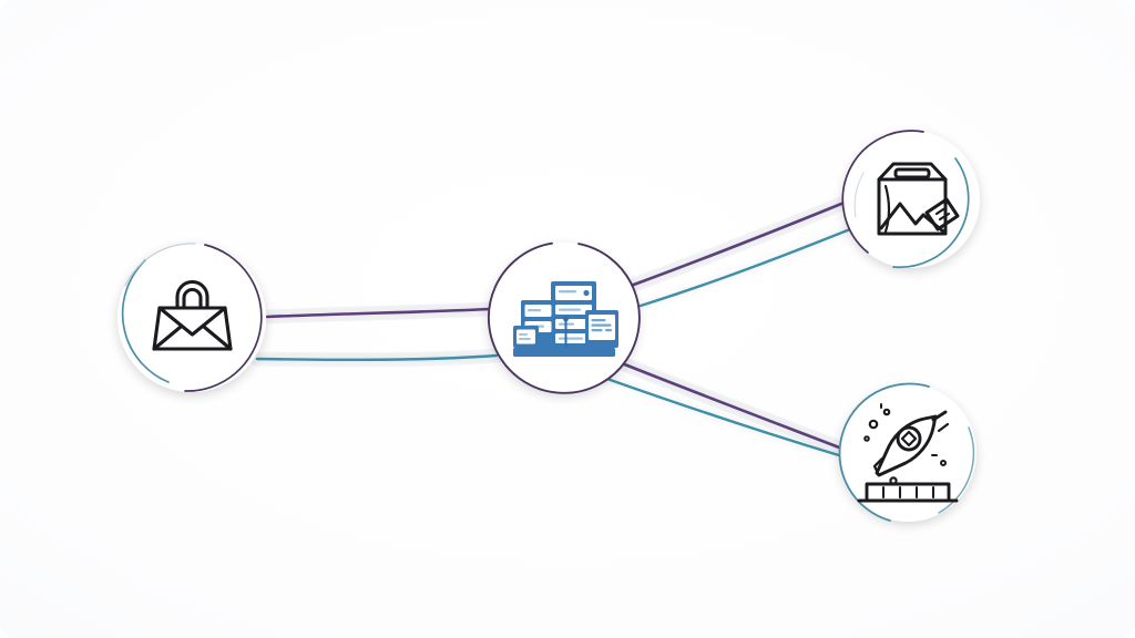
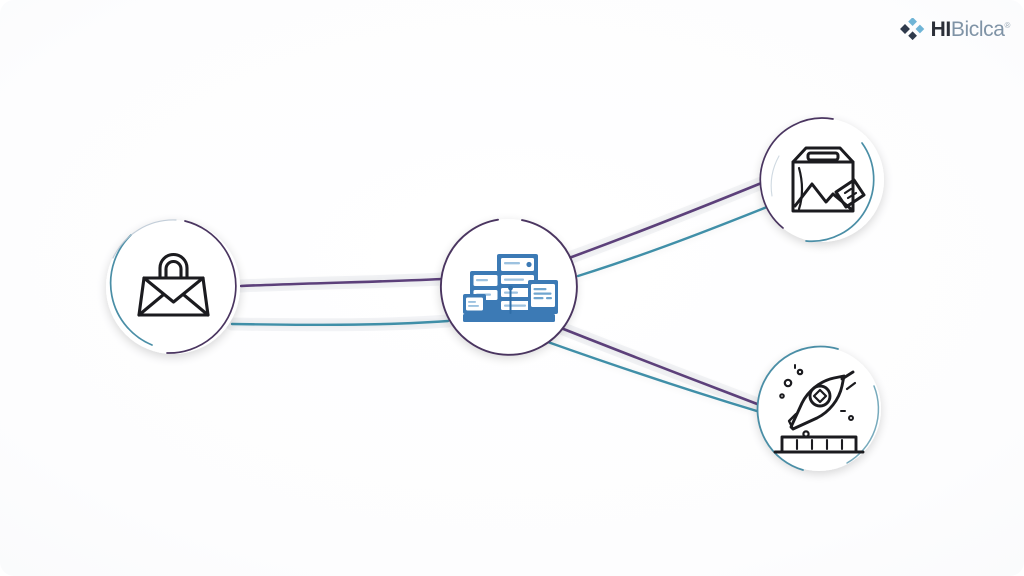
+ HIBiclca®
